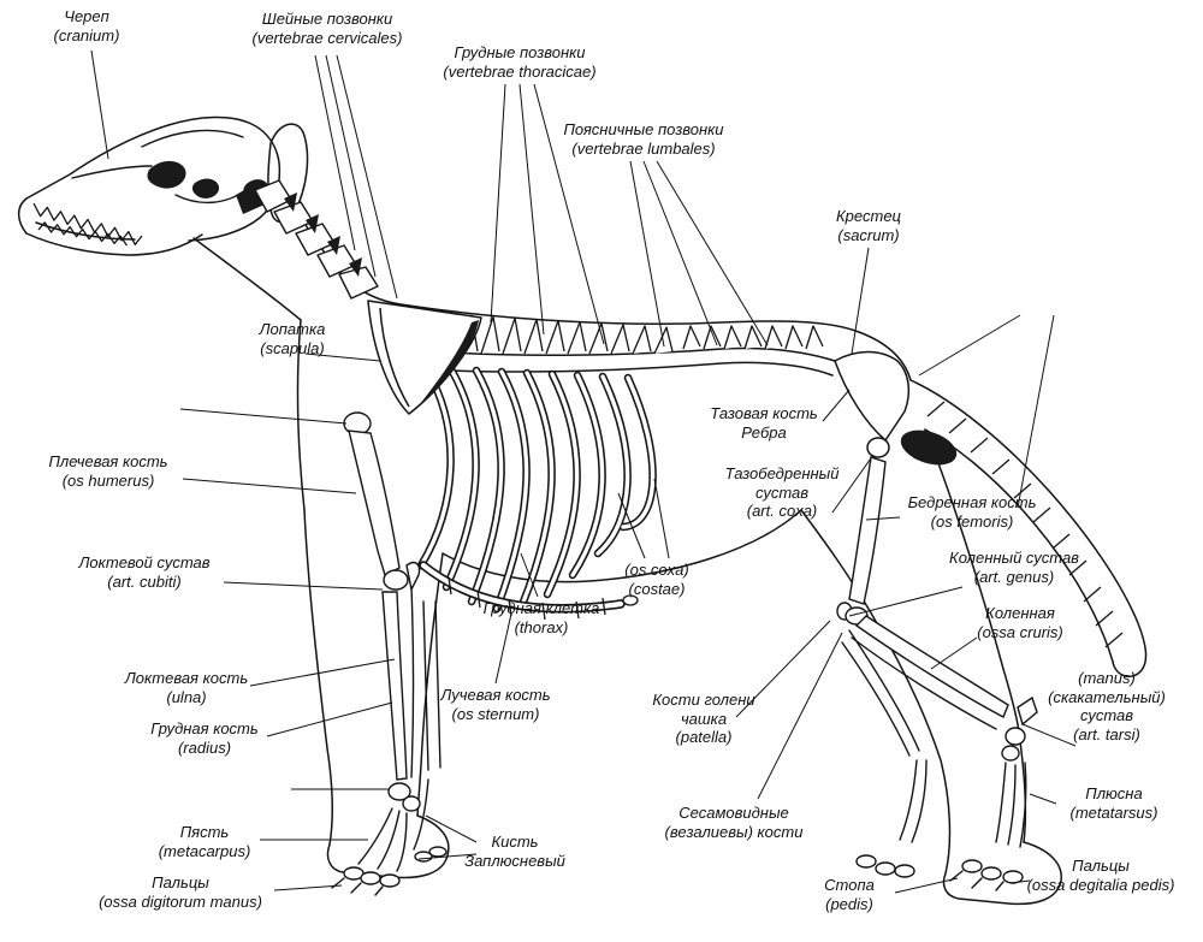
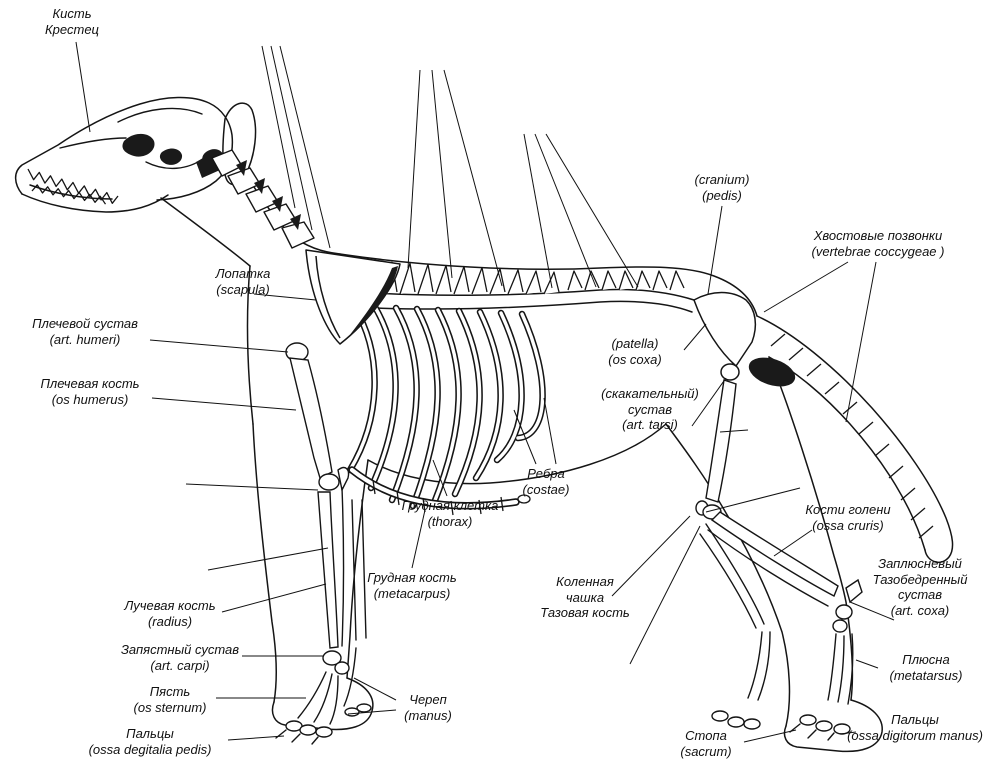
- Череп
+ Кисть
- (cranium)
+ Крестец
- Шейные позвонки
- (vertebrae cervicales)
- Грудные позвонки
- (vertebrae thoracicae)
- Поясничные позвонки
- (vertebrae lumbales)
- Крестец
+ (cranium)
- (sacrum)
+ (pedis)
+ Хвостовые позвонки
+ (vertebrae coccygeae )
  Лопатка
  (scapula)
+ Плечевой сустав
+ (art. humeri)
  Плечевая кость
  (os humerus)
- Локтевой сустав
- (art. cubiti)
- Локтевая кость
- (ulna)
- Грудная кость
+ Лучевая кость
  (radius)
+ Запястный сустав
+ (art. carpi)
  Пясть
- (metacarpus)
+ (os sternum)
  Пальцы
- (ossa digitorum manus)
+ (ossa degitalia pedis)
- Кисть
+ Череп
- Заплюсневый
+ (manus)
- Лучевая кость
+ Грудная кость
- (os sternum)
+ (metacarpus)
  Грудная клетка
  (thorax)
- (os coxa)
+ Ребра
  (costae)
- Тазовая кость
+ (patella)
- Ребра
+ (os coxa)
- Тазобедренный
+ (скакательный)
  сустав
- (art. coxa)
+ (art. tarsi)
- Бедренная кость
- (os femoris)
- Коленный сустав
- (art. genus)
- Коленная
+ Кости голени
  (ossa cruris)
- Кости голени
+ Коленная
  чашка
- (patella)
+ Тазовая кость
- Сесамовидные
- (везалиевы) кости
- (manus)
+ Заплюсневый
- (скакательный)
+ Тазобедренный
  сустав
- (art. tarsi)
+ (art. coxa)
  Плюсна
  (metatarsus)
  Пальцы
- (ossa degitalia pedis)
+ (ossa digitorum manus)
  Стопа
- (pedis)
+ (sacrum)
